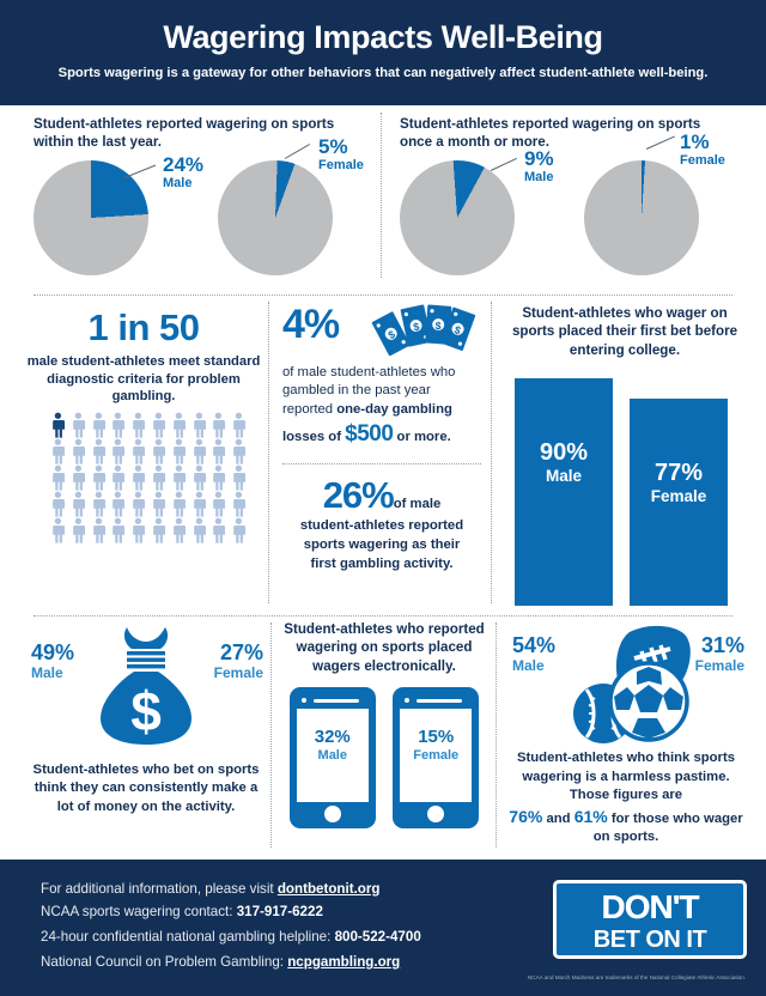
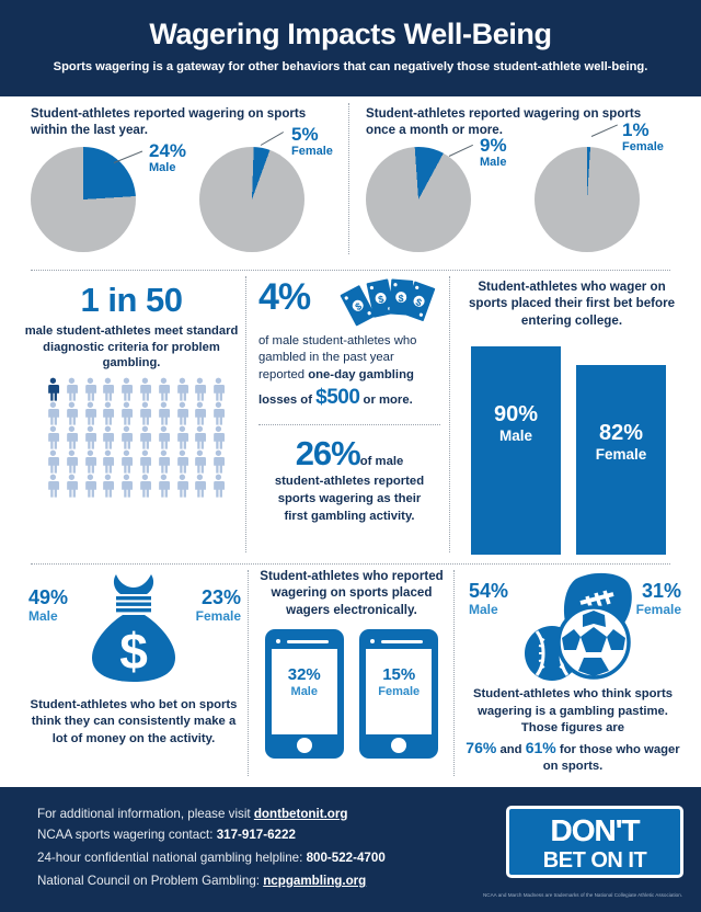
  Wagering Impacts Well-Being
- Sports wagering is a gateway for other behaviors that can negatively affect student-athlete well-being.
+ Sports wagering is a gateway for other behaviors that can negatively those student-athlete well-being.
  Student-athletes reported wagering on sports within the last year.
  24%
  Male
  5%
  Female
  Student-athletes reported wagering on sports once a month or more.
  9%
  Male
  1%
  Female
  1 in 50
  male student-athletes meet standard diagnostic criteria for problem gambling.
  4%
  of male student-athletes who gambled in the past year reported one-day gambling losses of $500 or more.
  26%of male
  student-athletes reported
  sports wagering as their
  first gambling activity.
  Student-athletes who wager on sports placed their first bet before entering college.
  90%
  Male
- 77%
+ 82%
  Female
  49%
  Male
- 27%
+ 23%
  Female
  $
  Student-athletes who bet on sports think they can consistently make a lot of money on the activity.
  Student-athletes who reported wagering on sports placed wagers electronically.
  32%
  Male
  15%
  Female
  54%
  Male
  31%
  Female
- Student-athletes who think sports wagering is a harmless pastime. Those figures are
+ Student-athletes who think sports wagering is a gambling pastime. Those figures are
  76% and 61% for those who wager on sports.
  For additional information, please visit dontbetonit.org
  NCAA sports wagering contact: 317-917-6222
  24-hour confidential national gambling helpline: 800-522-4700
  National Council on Problem Gambling: ncpgambling.org
  DON'T
  BET ON IT
